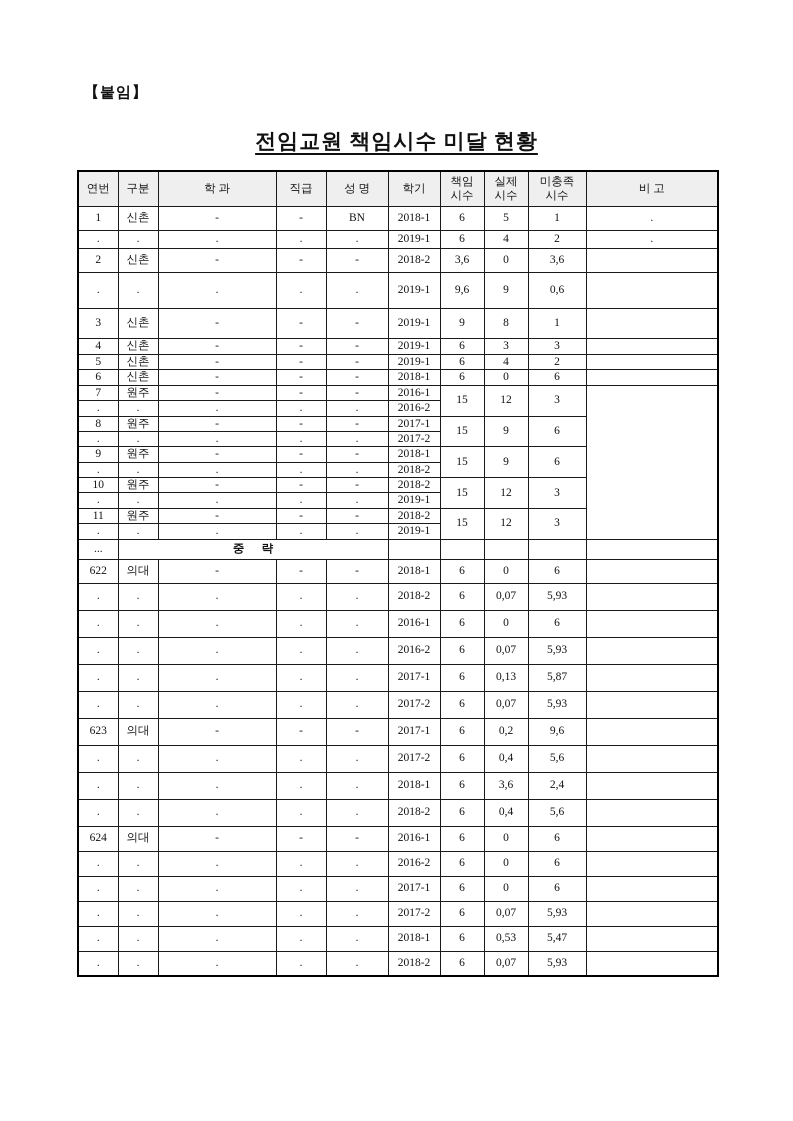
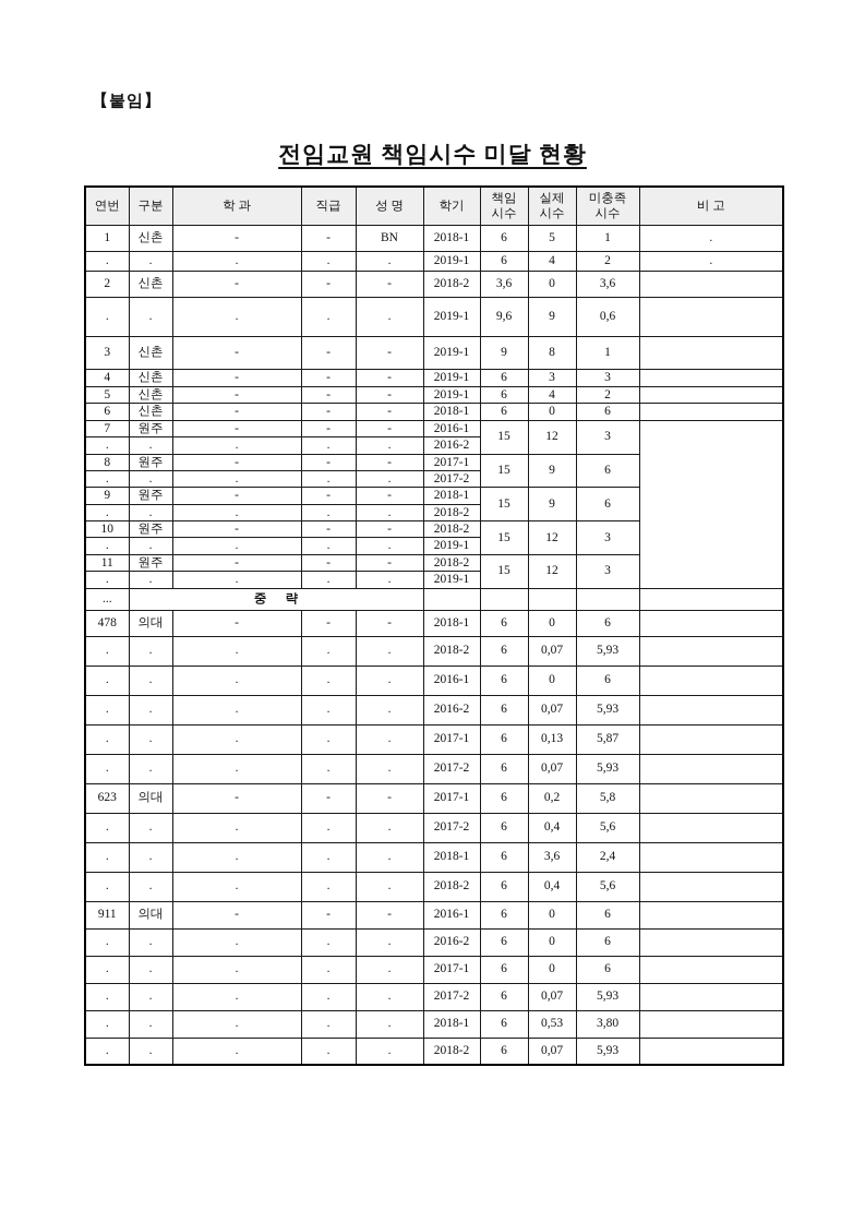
  【붙임】
  전임교원 책임시수 미달 현황
  연번	구분	학 과	직급	성 명	학기	책임 시수	실제 시수	미충족 시수	비 고
  1	신촌	-	-	BN	2018-1	6	5	1	.
  .	.	.	.	.	2019-1	6	4	2	.
  2	신촌	-	-	-	2018-2	3,6	0	3,6
  .	.	.	.	.	2019-1	9,6	9	0,6
  3	신촌	-	-	-	2019-1	9	8	1
  4	신촌	-	-	-	2019-1	6	3	3
  5	신촌	-	-	-	2019-1	6	4	2
  6	신촌	-	-	-	2018-1	6	0	6
  7	원주	-	-	-	2016-1	15	12	3
  .	.	.	.	.	2016-2
  8	원주	-	-	-	2017-1	15	9	6
  .	.	.	.	.	2017-2
  9	원주	-	-	-	2018-1	15	9	6
  .	.	.	.	.	2018-2
  10	원주	-	-	-	2018-2	15	12	3
  .	.	.	.	.	2019-1
  11	원주	-	-	-	2018-2	15	12	3
  .	.	.	.	.	2019-1
  ...	중 략
- 622	의대	-	-	-	2018-1	6	0	6
+ 478	의대	-	-	-	2018-1	6	0	6
  .	.	.	.	.	2018-2	6	0,07	5,93
  .	.	.	.	.	2016-1	6	0	6
  .	.	.	.	.	2016-2	6	0,07	5,93
  .	.	.	.	.	2017-1	6	0,13	5,87
  .	.	.	.	.	2017-2	6	0,07	5,93
- 623	의대	-	-	-	2017-1	6	0,2	9,6
+ 623	의대	-	-	-	2017-1	6	0,2	5,8
  .	.	.	.	.	2017-2	6	0,4	5,6
  .	.	.	.	.	2018-1	6	3,6	2,4
  .	.	.	.	.	2018-2	6	0,4	5,6
- 624	의대	-	-	-	2016-1	6	0	6
+ 911	의대	-	-	-	2016-1	6	0	6
  .	.	.	.	.	2016-2	6	0	6
  .	.	.	.	.	2017-1	6	0	6
  .	.	.	.	.	2017-2	6	0,07	5,93
- .	.	.	.	.	2018-1	6	0,53	5,47
+ .	.	.	.	.	2018-1	6	0,53	3,80
  .	.	.	.	.	2018-2	6	0,07	5,93
